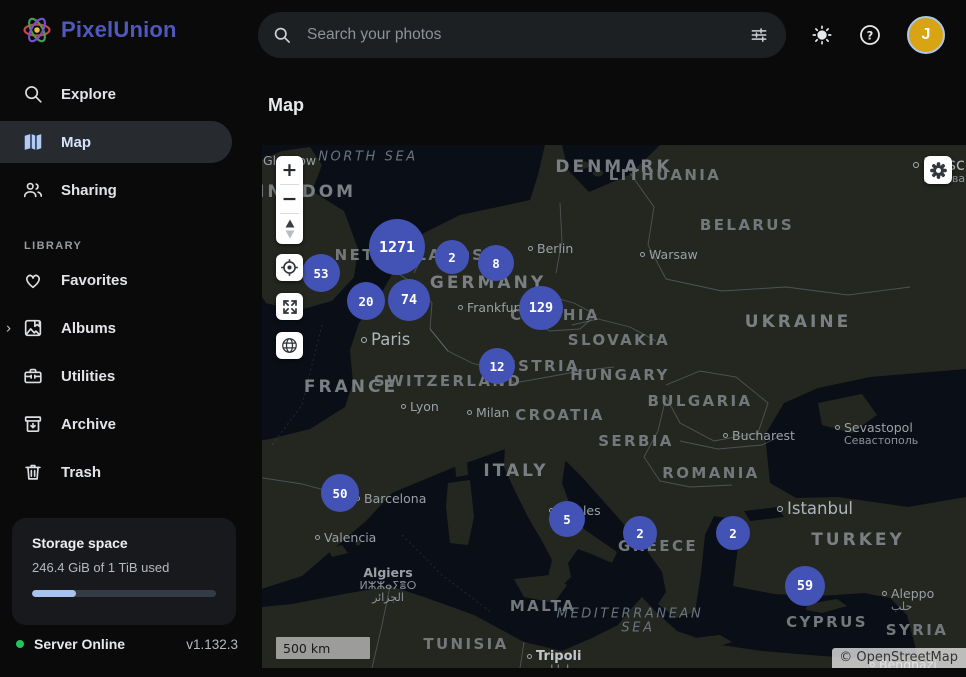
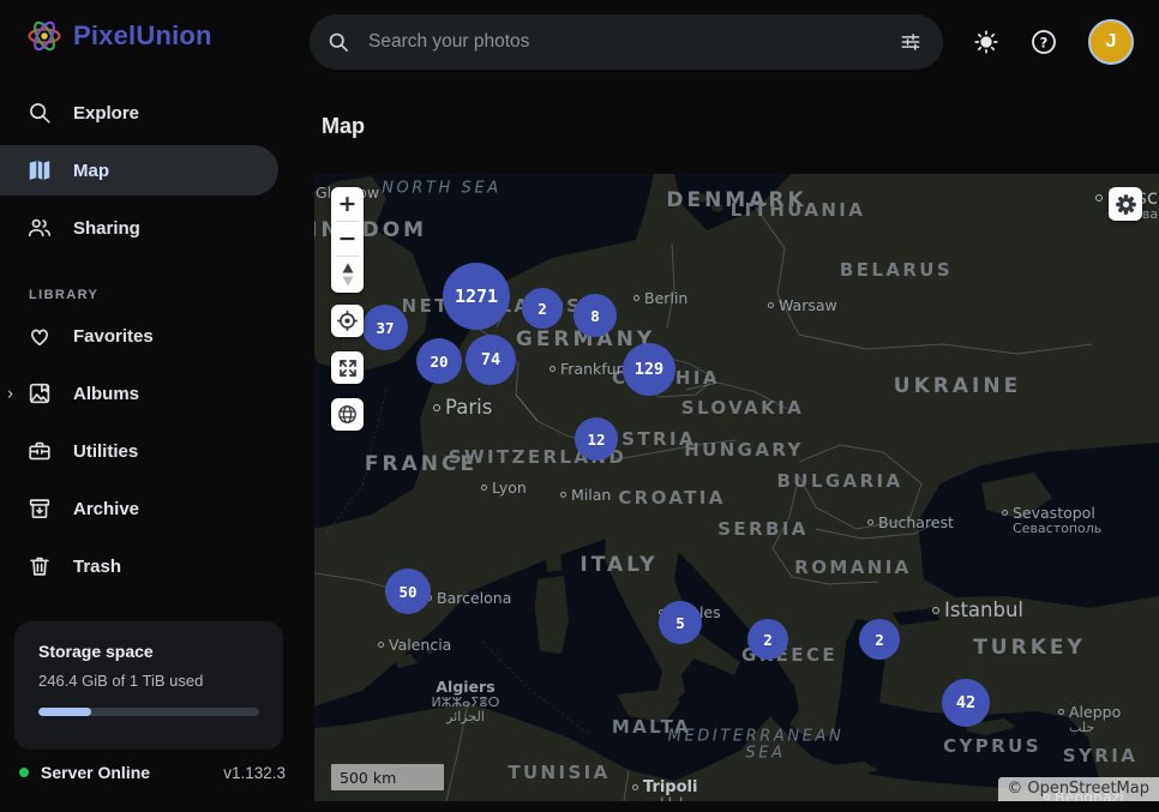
  PixelUnion
  Search your photos
  ?
  J
  Explore
  Map
  Sharing
  LIBRARY
  Favorites
  ›
  Albums
  Utilities
  Archive
  Trash
  Storage space
  246.4 GiB of 1 TiB used
  Server Online
  v1.132.3
  Map
  DENMARK
  LITHUANIA
  BELARUS
  GERMANY
  UKRAINE
  SLOVAKIA
  STRIA
  HUNGARY
  SWITZERLAD
  FRANCE
  BULGARIA
  CROATIA
  SERBIA
  ITALY
  ROMANIA
  TURKEY
  GEECE
  MALTA
  CYPRUS
  SYRIA
  TUNISIA
  NORTH SEA
  MEDITERRANEAN
  SEA
  Berlin
  Warsaw
  Frankfur
  Paris
  Lyon
  Milan
  Sevastopol
  Севастополь
  Bucharest
  Barcelona
  Istanbul
  Valencia
  Algiers
  ⵍⵣⵣⴰⵢⴻⵔ
  الجزائر
  Aleppo
  حلب
  Tripoli
  Benghazi
  1271
  2
  8
- 53
+ 37
  20
  74
  129
  12
  50
  5
  2
  2
- 59
+ 42
  +
  −
  500 km
  © OpenStreetMap
